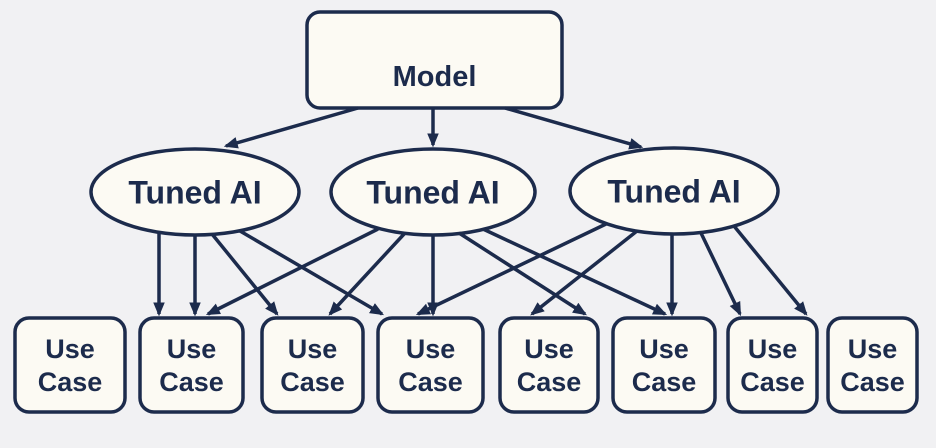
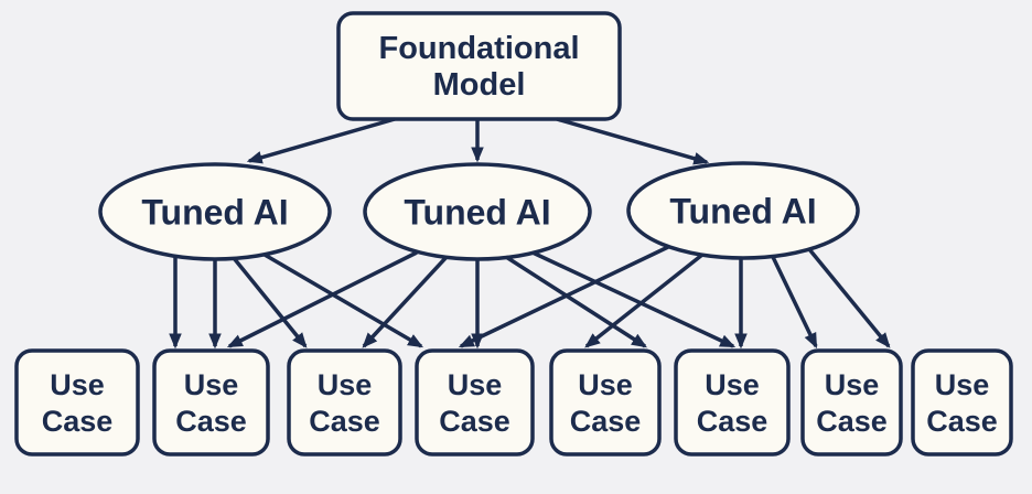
+ Foundational
  Model
  Tuned AI
  Tuned AI
  Tuned AI
  Use
  Case
  Use
  Case
  Use
  Case
  Use
  Case
  Use
  Case
  Use
  Case
  Use
  Case
  Use
  Case
